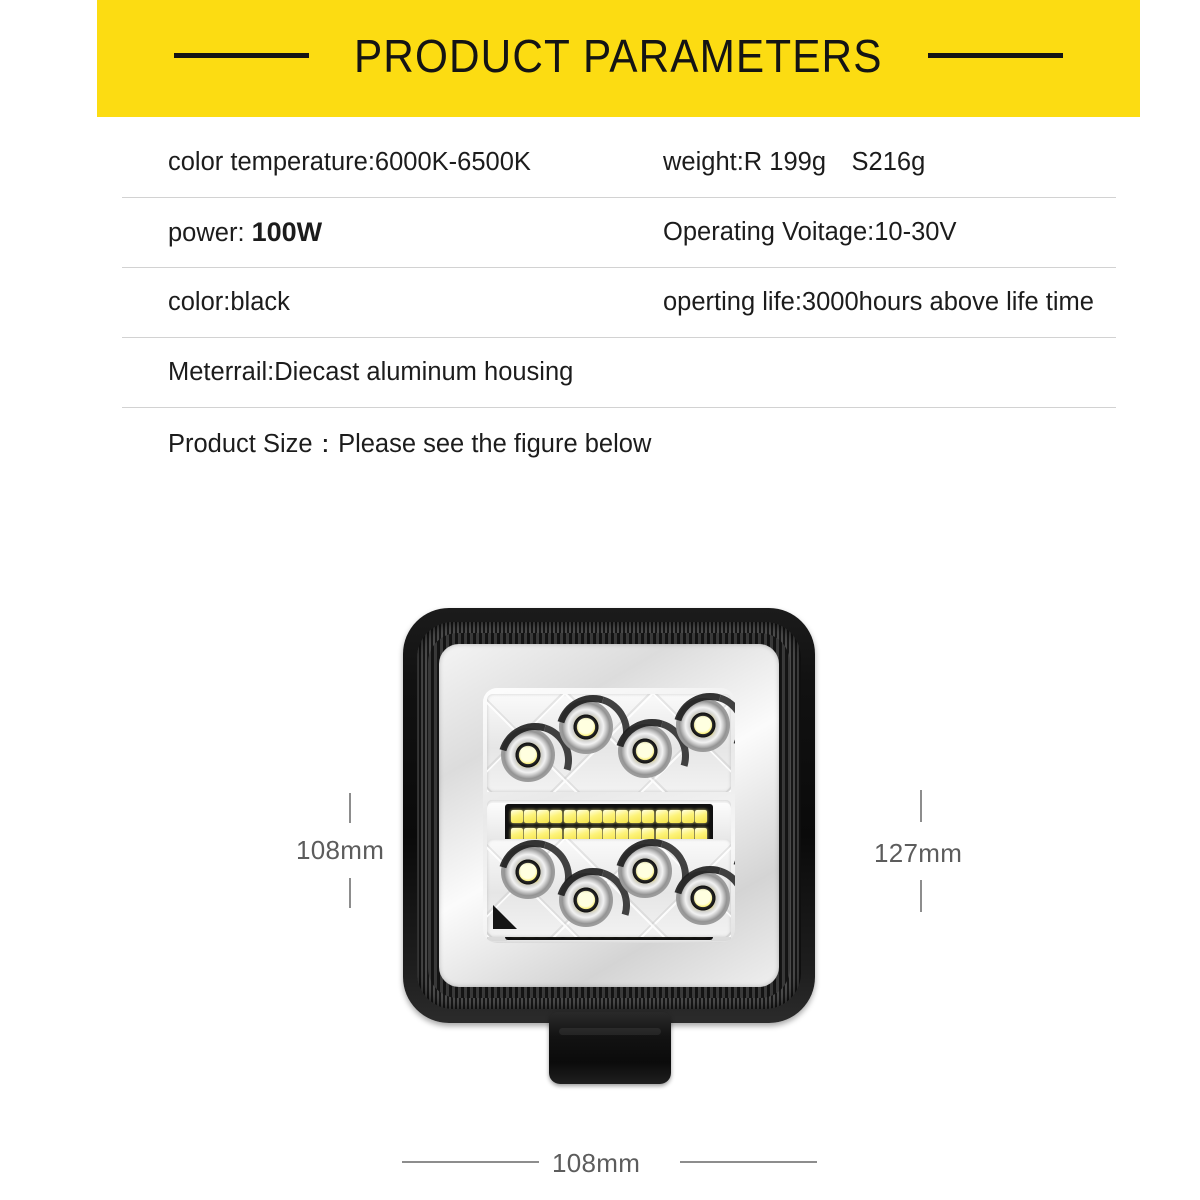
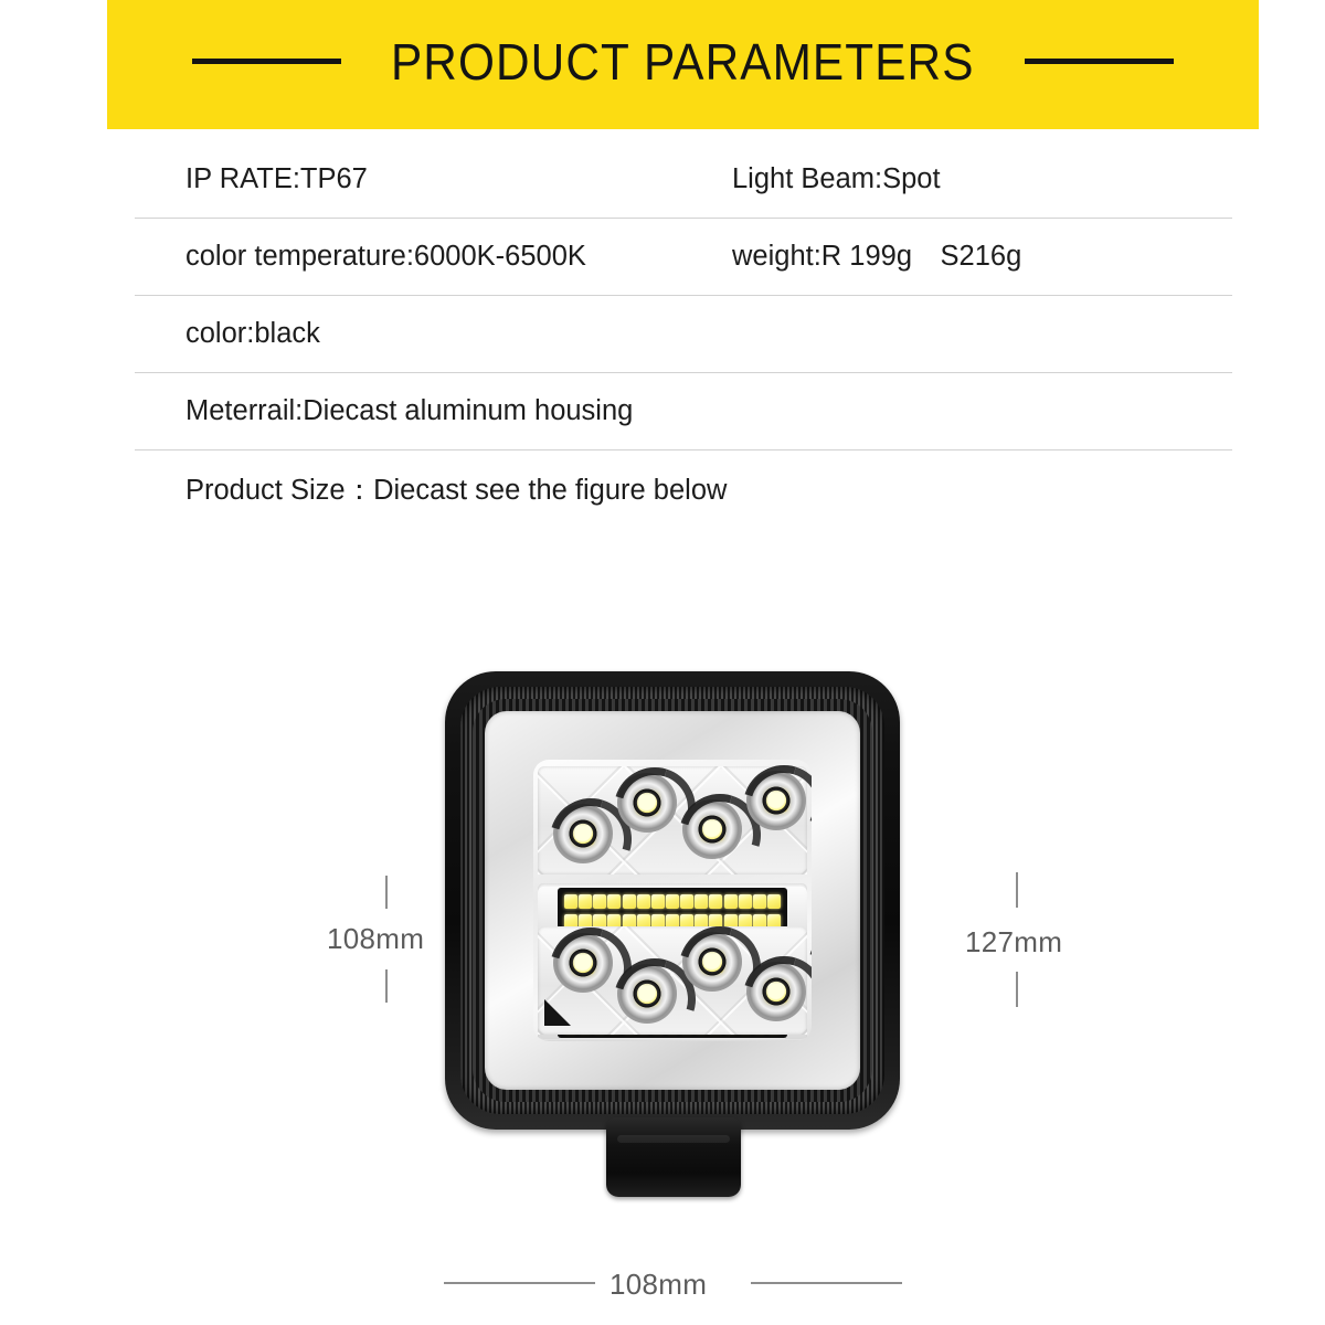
  PRODUCT PARAMETERS
+ IP RATE:TP67
+ Light Beam:Spot
  color temperature:6000K-6500K
  weight:R 199g S216g
- power: 100W
- Operating Voitage:10-30V
  color:black
- operting life:3000hours above life time
  Meterrail:Diecast aluminum housing
- Product Size：Please see the figure below
+ Product Size：Diecast see the figure below
  108mm
  127mm
  108mm
